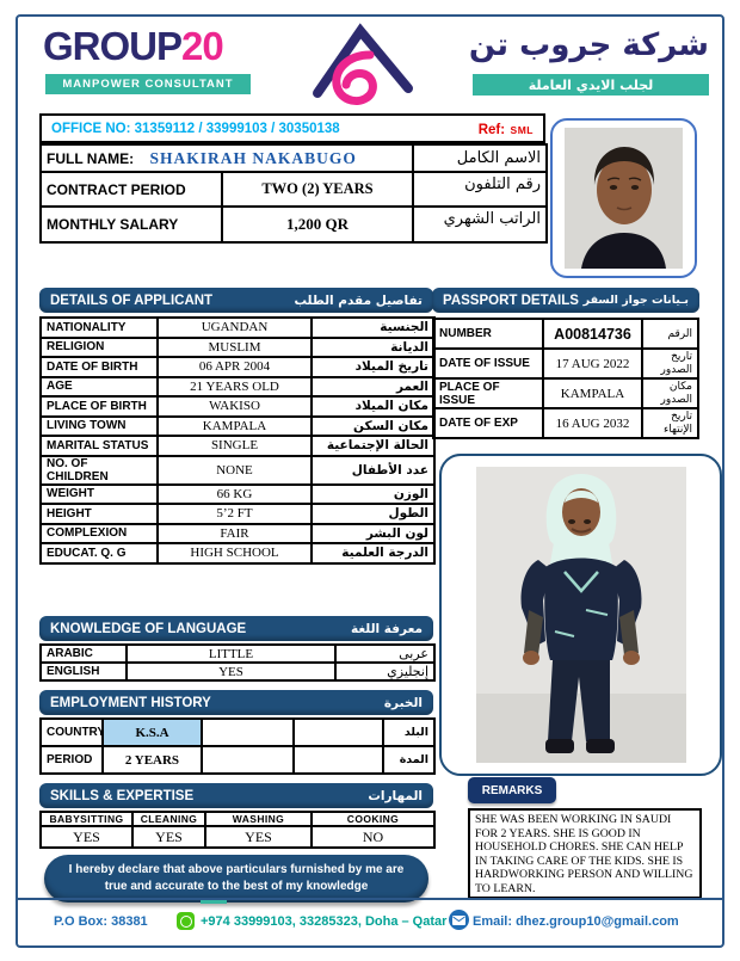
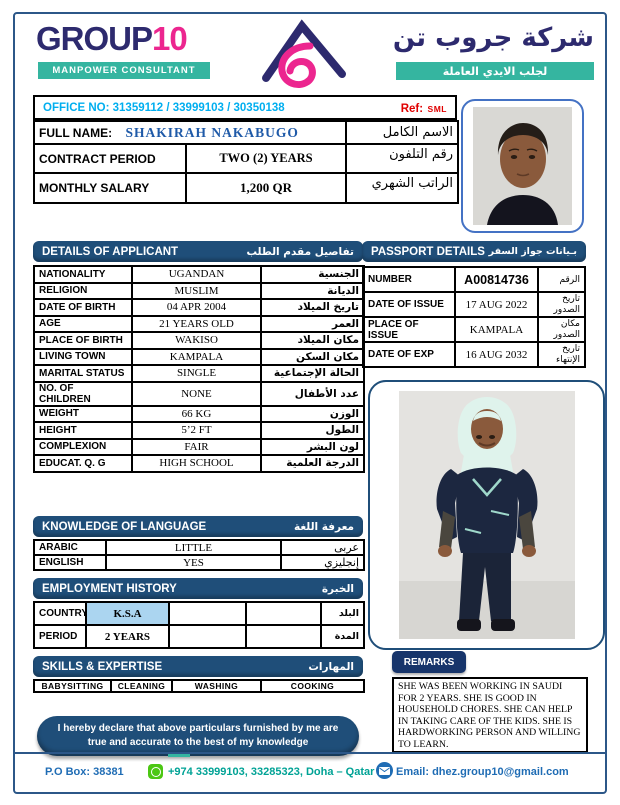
- GROUP20
+ GROUP10
  MANPOWER CONSULTANT
  شركة جروب تن
  لجلب الايدي العاملة
  OFFICE NO: 31359112 / 33999103 / 30350138
  Ref: SML
  FULL NAME: SHAKIRAH NAKABUGO	الاسم الكامل
  CONTRACT PERIOD	TWO (2) YEARS	رقم التلفون
  MONTHLY SALARY	1,200 QR	الراتب الشهري
  DETAILS OF APPLICANT
  تفاصيل مقدم الطلب
  NATIONALITY	UGANDAN	الجنسية
  RELIGION	MUSLIM	الديانة
- DATE OF BIRTH	06 APR 2004	تاريخ الميلاد
+ DATE OF BIRTH	04 APR 2004	تاريخ الميلاد
  AGE	21 YEARS OLD	العمر
  PLACE OF BIRTH	WAKISO	مكان الميلاد
  LIVING TOWN	KAMPALA	مكان السكن
  MARITAL STATUS	SINGLE	الحالة الإجتماعية
  NO. OF CHILDREN	NONE	عدد الأطفال
  WEIGHT	66 KG	الوزن
  HEIGHT	5’2 FT	الطول
  COMPLEXION	FAIR	لون البشر
  EDUCAT. Q. G	HIGH SCHOOL	الدرجة العلمية
  PASSPORT DETAILS
  بـيانات جواز السفر
  NUMBER	A00814736	الرقم
  DATE OF ISSUE	17 AUG 2022	تاريخ الصدور
  PLACE OF ISSUE	KAMPALA	مكان الصدور
  DATE OF EXP	16 AUG 2032	تاريخ الإنتهاء
  KNOWLEDGE OF LANGUAGE
  معرفة اللغة
  ARABIC	LITTLE	عربى
  ENGLISH	YES	إنجليزي
  EMPLOYMENT HISTORY
  الخبرة
  COUNTRY	K.S.A			البلد
  PERIOD	2 YEARS			المدة
  SKILLS & EXPERTISE
  المهارات
  BABYSITTING	CLEANING	WASHING	COOKING
- YES	YES	YES	NO
  I hereby declare that above particulars furnished by me are true and accurate to the best of my knowledge
  REMARKS
  SHE WAS BEEN WORKING IN SAUDI FOR 2 YEARS. SHE IS GOOD IN HOUSEHOLD CHORES. SHE CAN HELP IN TAKING CARE OF THE KIDS. SHE IS HARDWORKING PERSON AND WILLING TO LEARN.
  P.O Box: 38381
  +974 33999103, 33285323, Doha – Qatar
  Email: dhez.group10@gmail.com
